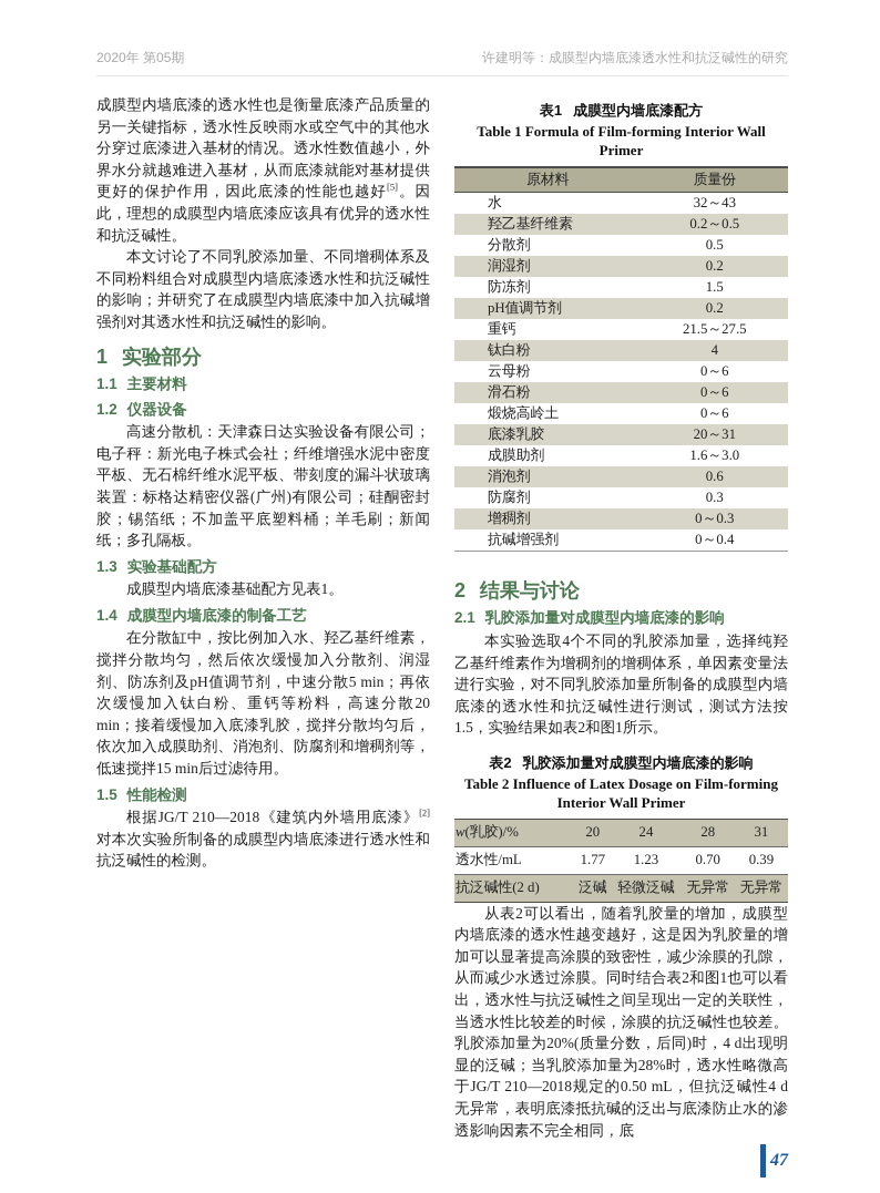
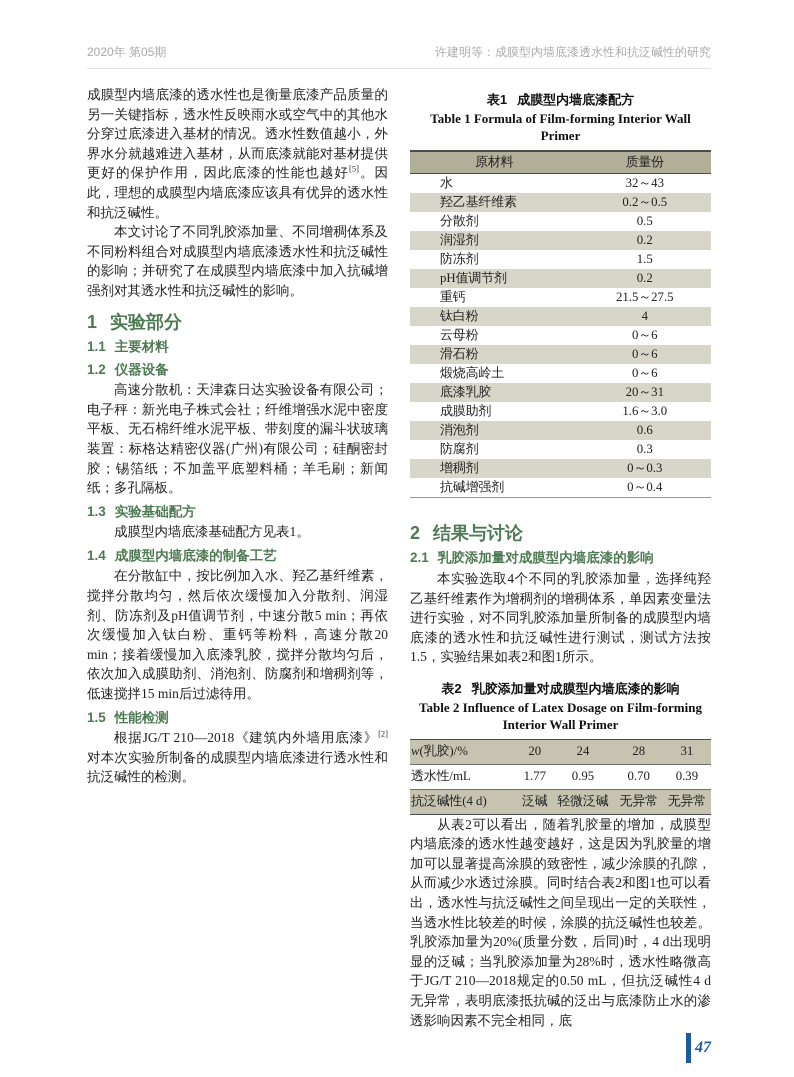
  2020年 第05期
  许建明等：成膜型内墙底漆透水性和抗泛碱性的研究
  成膜型内墙底漆的透水性也是衡量底漆产品质量的另一关键指标，透水性反映雨水或空气中的其他水分穿过底漆进入基材的情况。透水性数值越小，外界水分就越难进入基材，从而底漆就能对基材提供更好的保护作用，因此底漆的性能也越好[5]。因此，理想的成膜型内墙底漆应该具有优异的透水性和抗泛碱性。
  本文讨论了不同乳胶添加量、不同增稠体系及不同粉料组合对成膜型内墙底漆透水性和抗泛碱性的影响；并研究了在成膜型内墙底漆中加入抗碱增强剂对其透水性和抗泛碱性的影响。
  1 实验部分
  1.1 主要材料
  1.2 仪器设备
  高速分散机：天津森日达实验设备有限公司；电子秤：新光电子株式会社；纤维增强水泥中密度平板、无石棉纤维水泥平板、带刻度的漏斗状玻璃装置：标格达精密仪器(广州)有限公司；硅酮密封胶；锡箔纸；不加盖平底塑料桶；羊毛刷；新闻纸；多孔隔板。
  1.3 实验基础配方
  成膜型内墙底漆基础配方见表1。
  1.4 成膜型内墙底漆的制备工艺
  在分散缸中，按比例加入水、羟乙基纤维素，搅拌分散均匀，然后依次缓慢加入分散剂、润湿剂、防冻剂及pH值调节剂，中速分散5 min；再依次缓慢加入钛白粉、重钙等粉料，高速分散20 min；接着缓慢加入底漆乳胶，搅拌分散均匀后，依次加入成膜助剂、消泡剂、防腐剂和增稠剂等，低速搅拌15 min后过滤待用。
  1.5 性能检测
  根据JG/T 210—2018《建筑内外墙用底漆》[2]对本次实验所制备的成膜型内墙底漆进行透水性和抗泛碱性的检测。
  表1 成膜型内墙底漆配方
  Table 1 Formula of Film-forming Interior Wall Primer
  原材料	质量份
  水	32～43
  羟乙基纤维素	0.2～0.5
  分散剂	0.5
  润湿剂	0.2
  防冻剂	1.5
  pH值调节剂	0.2
  重钙	21.5～27.5
  钛白粉	4
  云母粉	0～6
  滑石粉	0～6
  煅烧高岭土	0～6
  底漆乳胶	20～31
  成膜助剂	1.6～3.0
  消泡剂	0.6
  防腐剂	0.3
  增稠剂	0～0.3
  抗碱增强剂	0～0.4
  2 结果与讨论
  2.1 乳胶添加量对成膜型内墙底漆的影响
  本实验选取4个不同的乳胶添加量，选择纯羟乙基纤维素作为增稠剂的增稠体系，单因素变量法进行实验，对不同乳胶添加量所制备的成膜型内墙底漆的透水性和抗泛碱性进行测试，测试方法按1.5，实验结果如表2和图1所示。
  表2 乳胶添加量对成膜型内墙底漆的影响
  Table 2 Influence of Latex Dosage on Film-forming
  Interior Wall Primer
  w(乳胶)/%	20	24	28	31
- 透水性/mL	1.77	1.23	0.70	0.39
+ 透水性/mL	1.77	0.95	0.70	0.39
- 抗泛碱性(2 d)	泛碱	轻微泛碱	无异常	无异常
+ 抗泛碱性(4 d)	泛碱	轻微泛碱	无异常	无异常
  从表2可以看出，随着乳胶量的增加，成膜型内墙底漆的透水性越变越好，这是因为乳胶量的增加可以显著提高涂膜的致密性，减少涂膜的孔隙，从而减少水透过涂膜。同时结合表2和图1也可以看出，透水性与抗泛碱性之间呈现出一定的关联性，当透水性比较差的时候，涂膜的抗泛碱性也较差。乳胶添加量为20%(质量分数，后同)时，4 d出现明显的泛碱；当乳胶添加量为28%时，透水性略微高于JG/T 210—2018规定的0.50 mL，但抗泛碱性4 d无异常，表明底漆抵抗碱的泛出与底漆防止水的渗透影响因素不完全相同，底
  47
